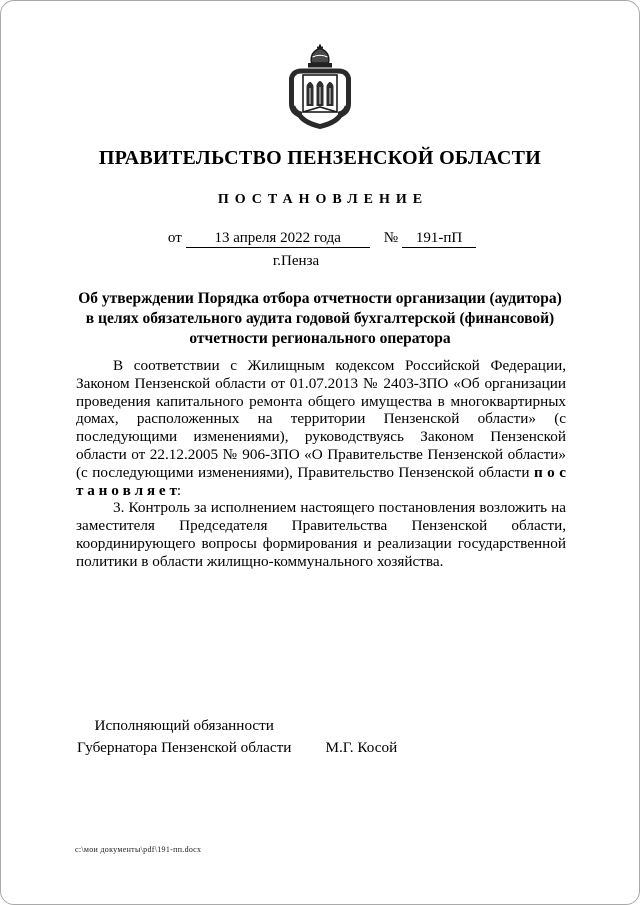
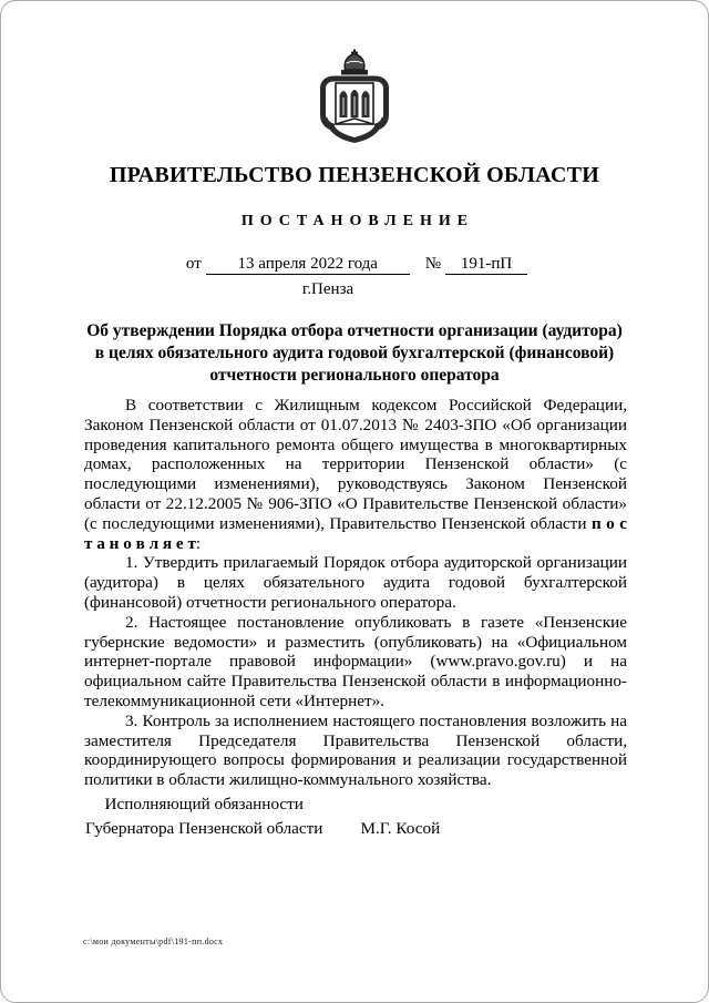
  ПРАВИТЕЛЬСТВО ПЕНЗЕНСКОЙ ОБЛАСТИ
  ПОСТАНОВЛЕНИЕ
  от
  13 апреля 2022 года
  №
  191-пП
  г.Пенза
  Об утверждении Порядка отбора отчетности организации (аудитора)
  в целях обязательного аудита годовой бухгалтерской (финансовой)
  отчетности регионального оператора
  В соответствии с Жилищным кодексом Российской Федерации, Законом Пензенской области от 01.07.2013 № 2403-ЗПО «Об организации проведения капитального ремонта общего имущества в многоквартирных домах, расположенных на территории Пензенской области» (с последующими изменениями), руководствуясь Законом Пензенской области от 22.12.2005 № 906-ЗПО «О Правительстве Пензенской области» (с последующими изменениями), Правительство Пензенской области п о с т а н о в л я е т:
+ 1. Утвердить прилагаемый Порядок отбора аудиторской организации (аудитора) в целях обязательного аудита годовой бухгалтерской (финансовой) отчетности регионального оператора.
+ 2. Настоящее постановление опубликовать в газете «Пензенские губернские ведомости» и разместить (опубликовать) на «Официальном интернет-портале правовой информации» (www.pravo.gov.ru) и на официальном сайте Правительства Пензенской области в информационно-телекоммуникационной сети «Интернет».
  3. Контроль за исполнением настоящего постановления возложить на заместителя Председателя Правительства Пензенской области, координирующего вопросы формирования и реализации государственной политики в области жилищно-коммунального хозяйства.
  Исполняющий обязанности
  Губернатора Пензенской области
  М.Г. Косой
  с:\мои документы\pdf\191-пп.docx
